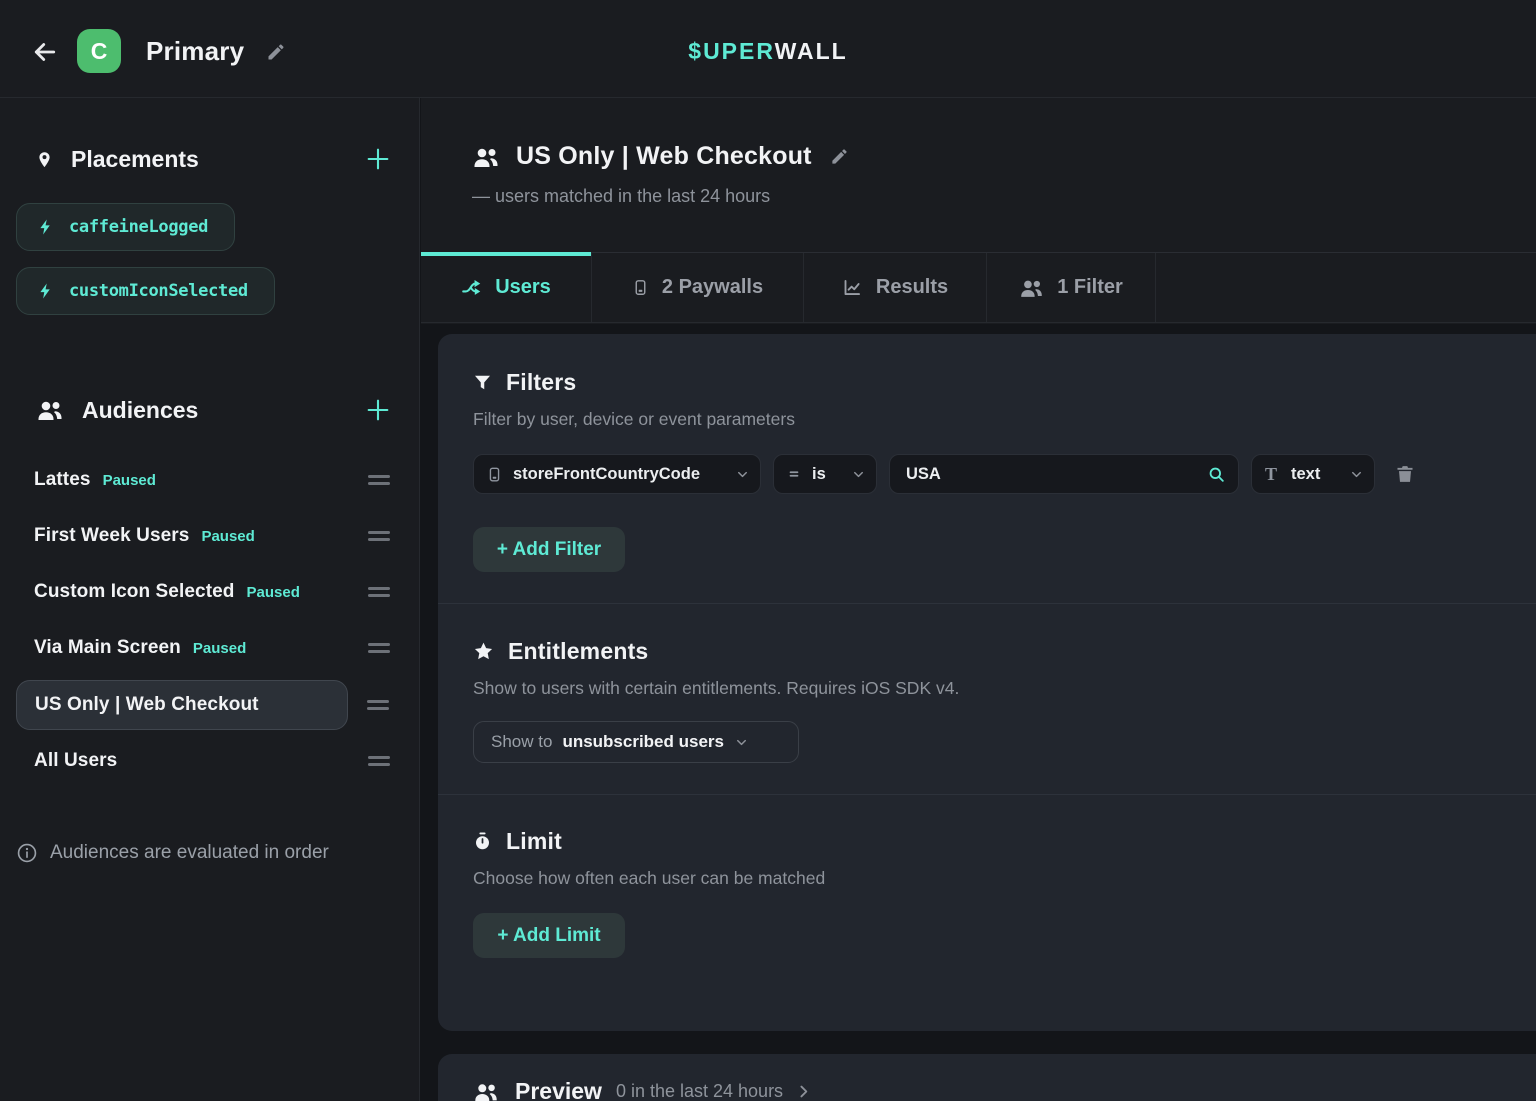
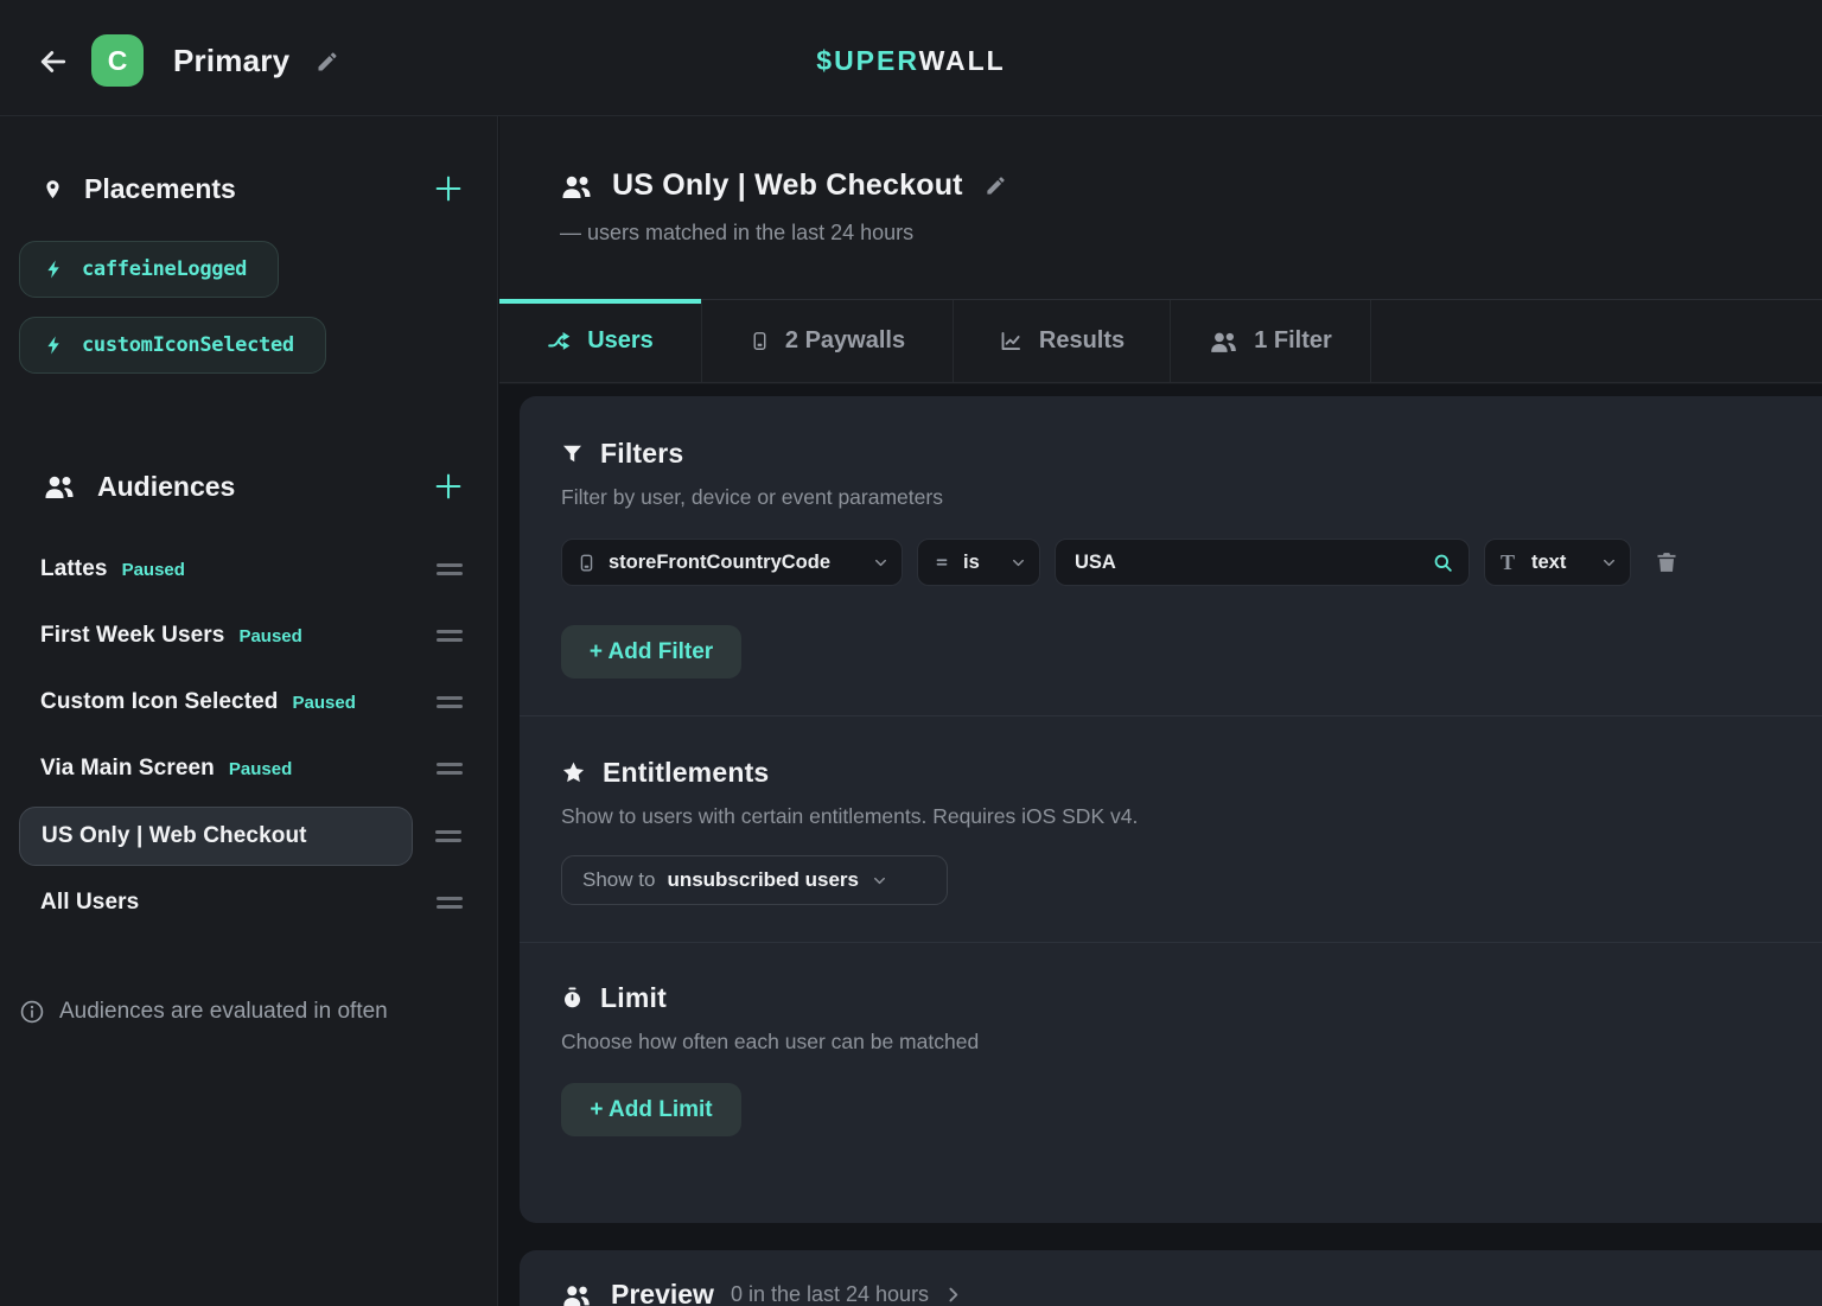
  C
  Primary
  $UPERWALL
  Placements
  caffeineLogged
  customIconSelected
  Audiences
  Lattes
  Paused
  First Week Users
  Paused
  Custom Icon Selected
  Paused
  Via Main Screen
  Paused
  US Only | Web Checkout
  All Users
- Audiences are evaluated in order
+ Audiences are evaluated in often
  US Only | Web Checkout
  — users matched in the last 24 hours
  Users
  2 Paywalls
  Results
  1 Filter
  Filters
  Filter by user, device or event parameters
  storeFrontCountryCode
  is
  USA
  T
  text
  + Add Filter
  Entitlements
  Show to users with certain entitlements. Requires iOS SDK v4.
  Show to
  unsubscribed users
  Limit
  Choose how often each user can be matched
  + Add Limit
  Preview
  0 in the last 24 hours
